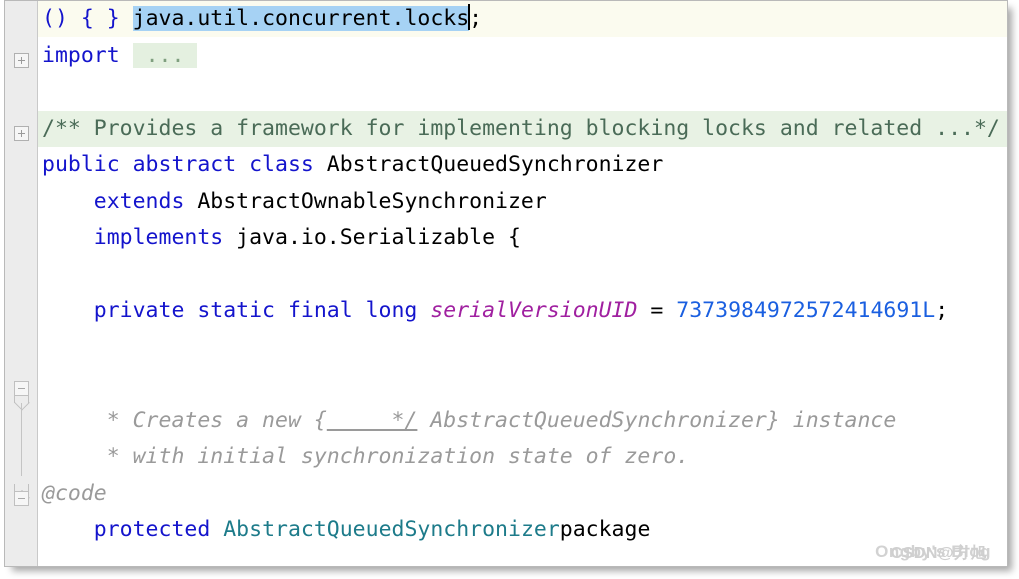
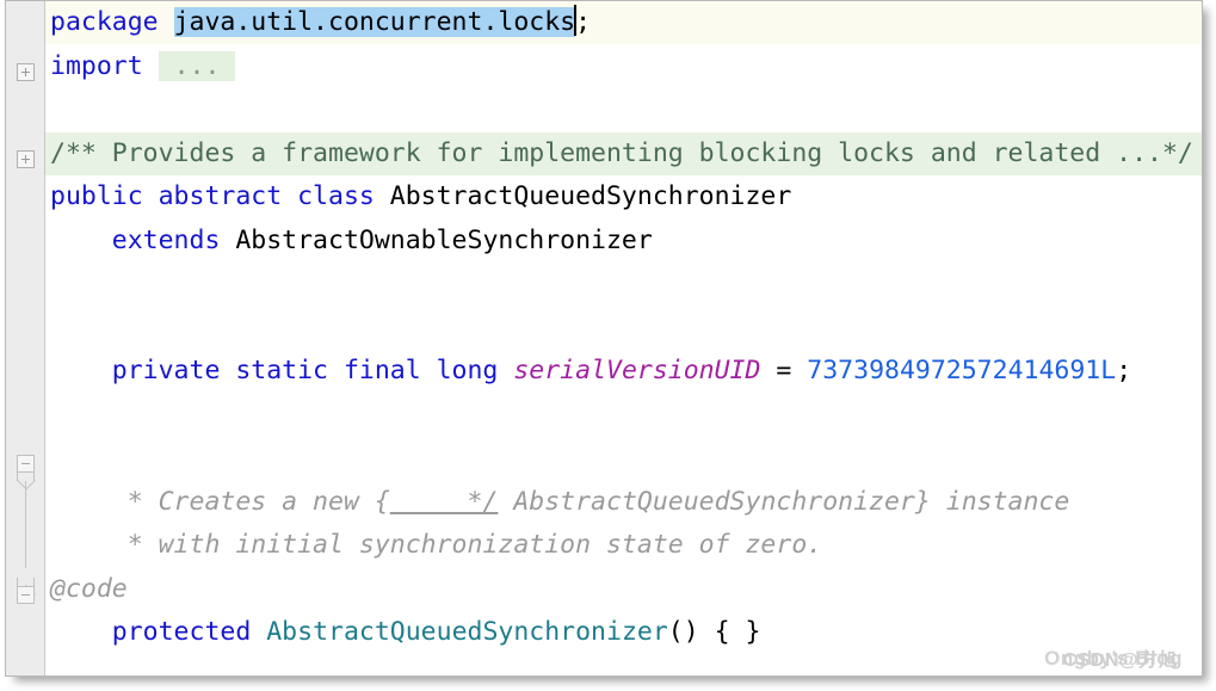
- () { } java.util.concurrent.locks;
+ package java.util.concurrent.locks;
  import ...
  /** Provides a framework for implementing blocking locks and related ...*/
  public abstract class AbstractQueuedSynchronizer
  extends AbstractOwnableSynchronizer
- implements java.io.Serializable {
  private static final long serialVersionUID = 7373984972572414691L;
  * Creates a new { */ AbstractQueuedSynchronizer} instance
  * with initial synchronization state of zero.
  @code
- protected AbstractQueuedSynchronizerpackage
+ protected AbstractQueuedSynchronizer() { }
  Ongby's Blog
  CSDN@方旭
